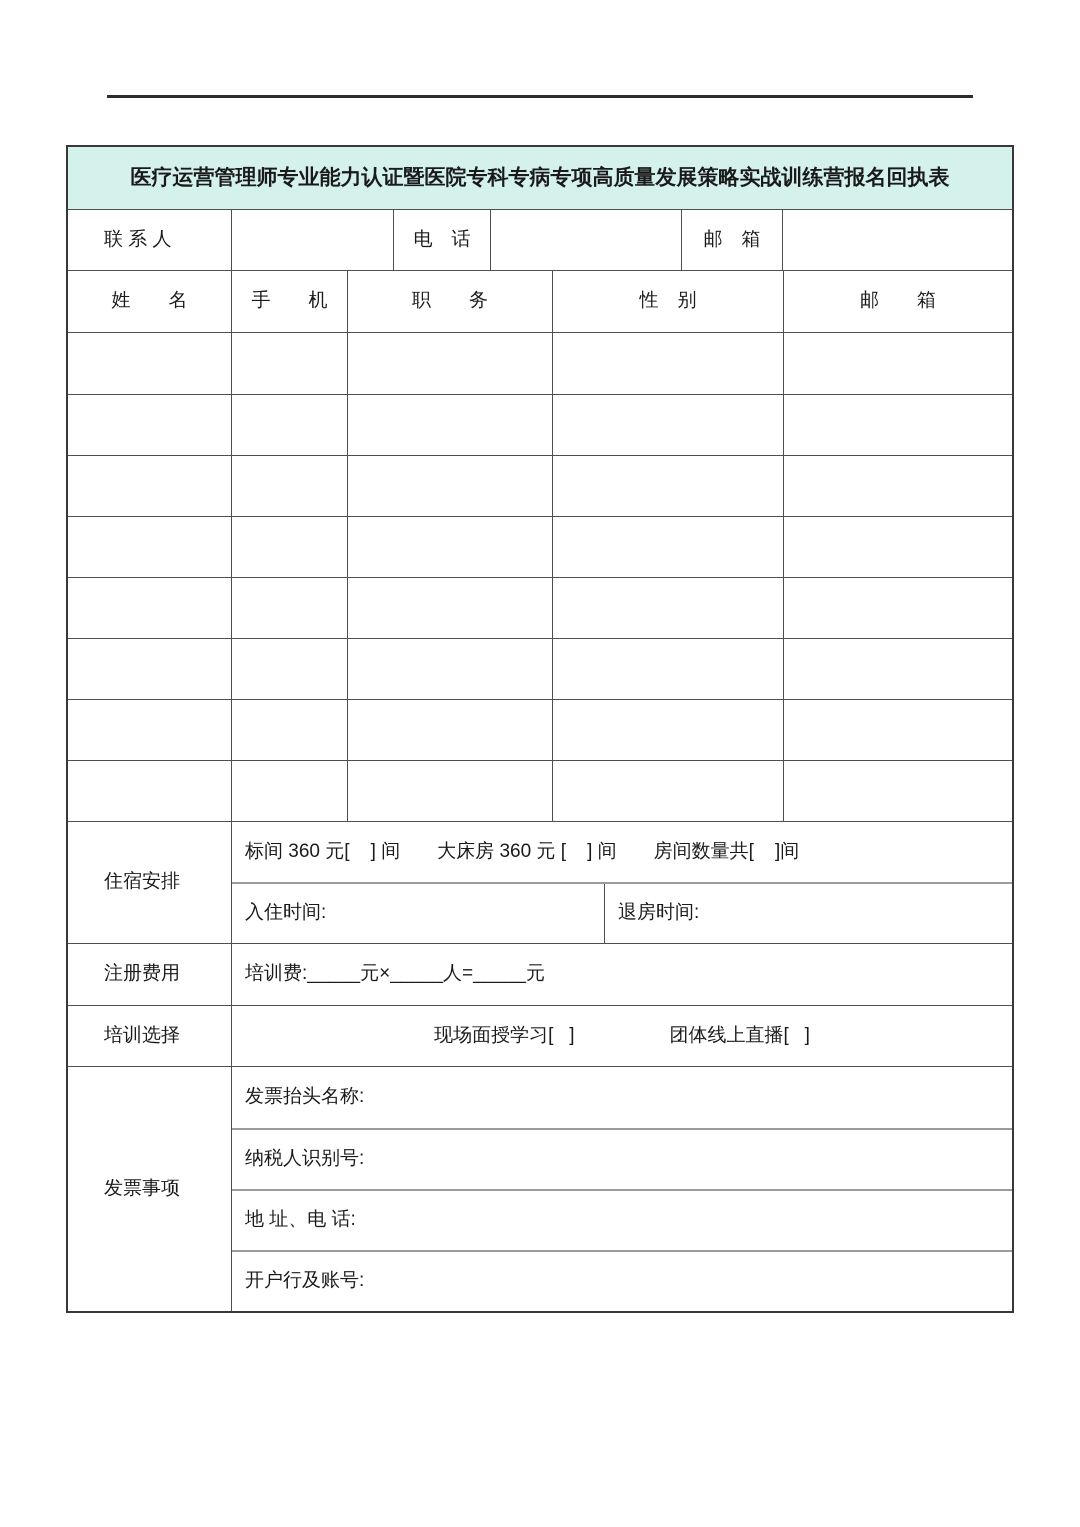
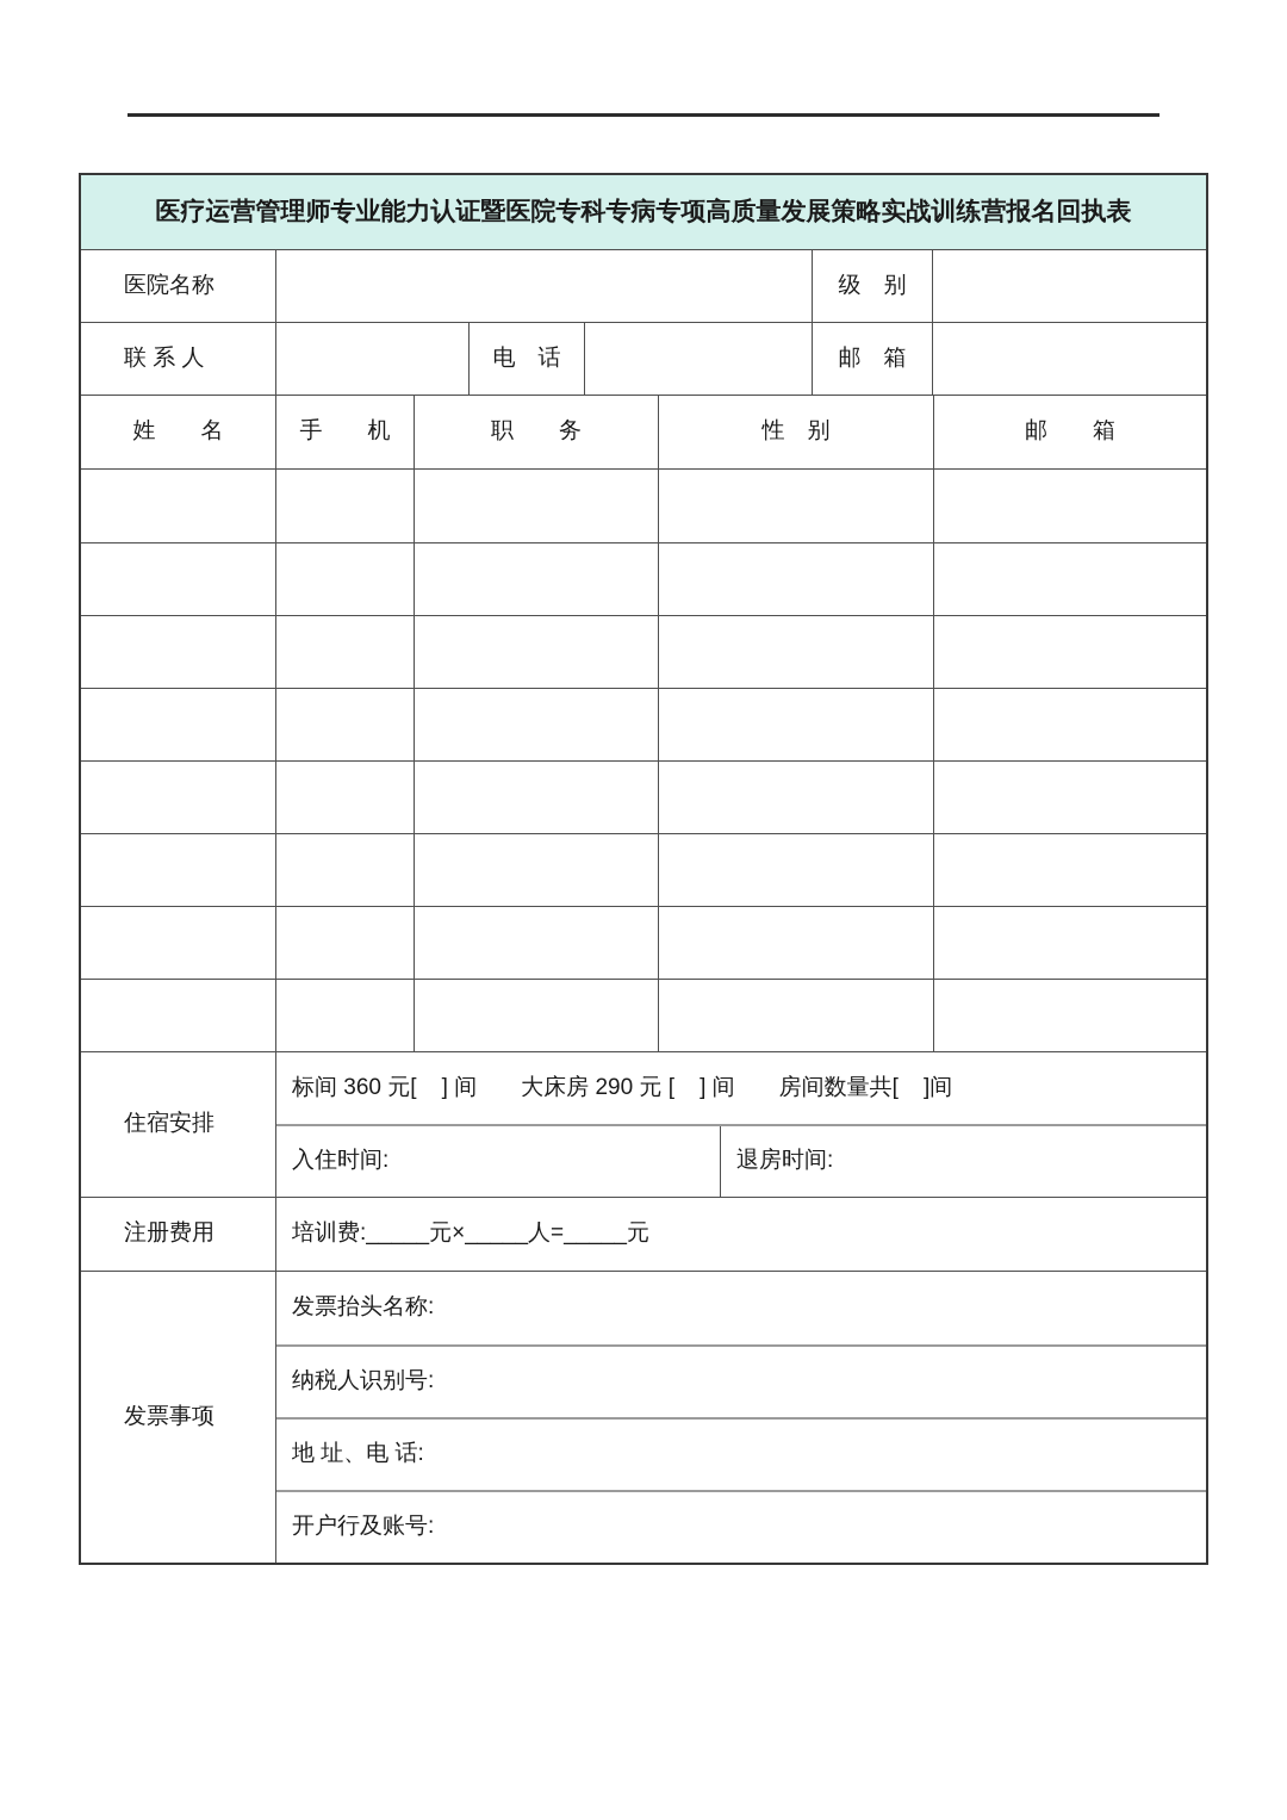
  医疗运营管理师专业能力认证暨医院专科专病专项高质量发展策略实战训练营报名回执表
+ 医院名称
+ 级 别
  联 系 人
  电 话
  邮 箱
  姓 名
  手 机
  职 务
  性 别
  邮 箱
  住宿安排
- 标间 360 元[ ] 间 大床房 360 元 [ ] 间 房间数量共[ ]间
+ 标间 360 元[ ] 间 大床房 290 元 [ ] 间 房间数量共[ ]间
  入住时间:
  退房时间:
  注册费用
  培训费:_____元×_____人=_____元
- 培训选择
- 现场面授学习[ ]
- 团体线上直播[ ]
  发票事项
  发票抬头名称:
  纳税人识别号:
  地 址、电 话:
  开户行及账号:
